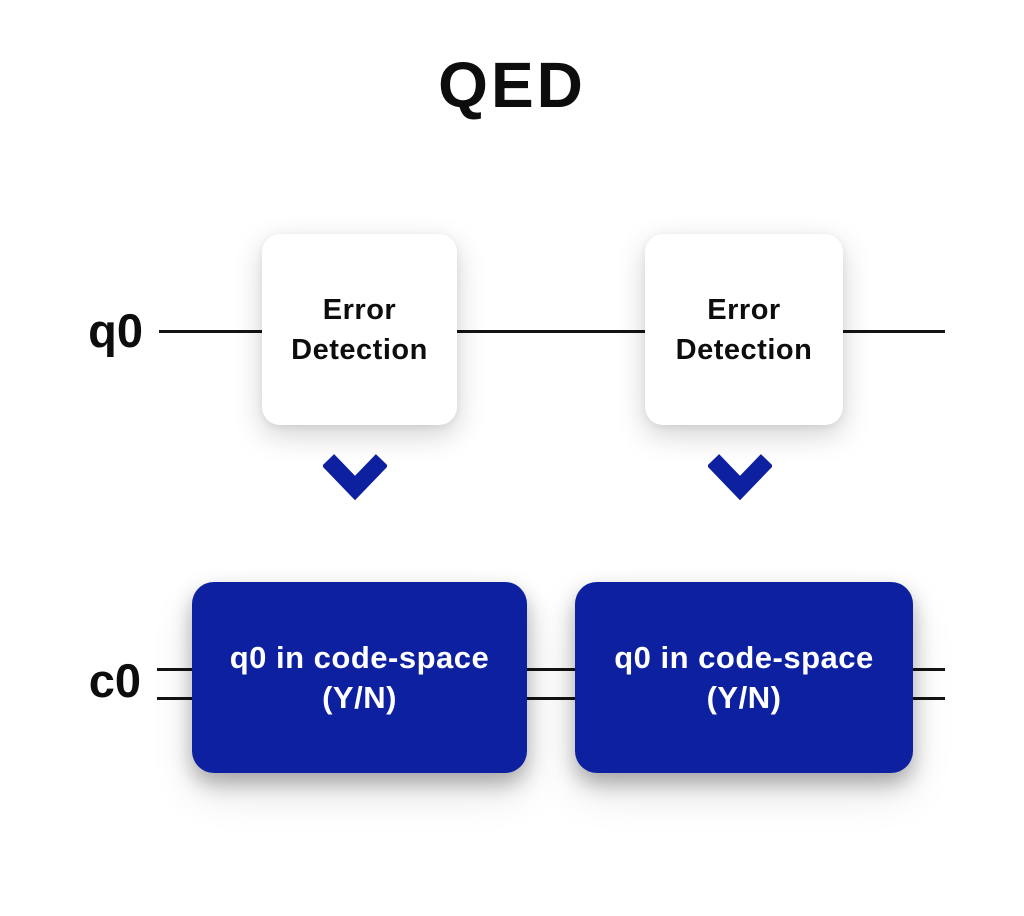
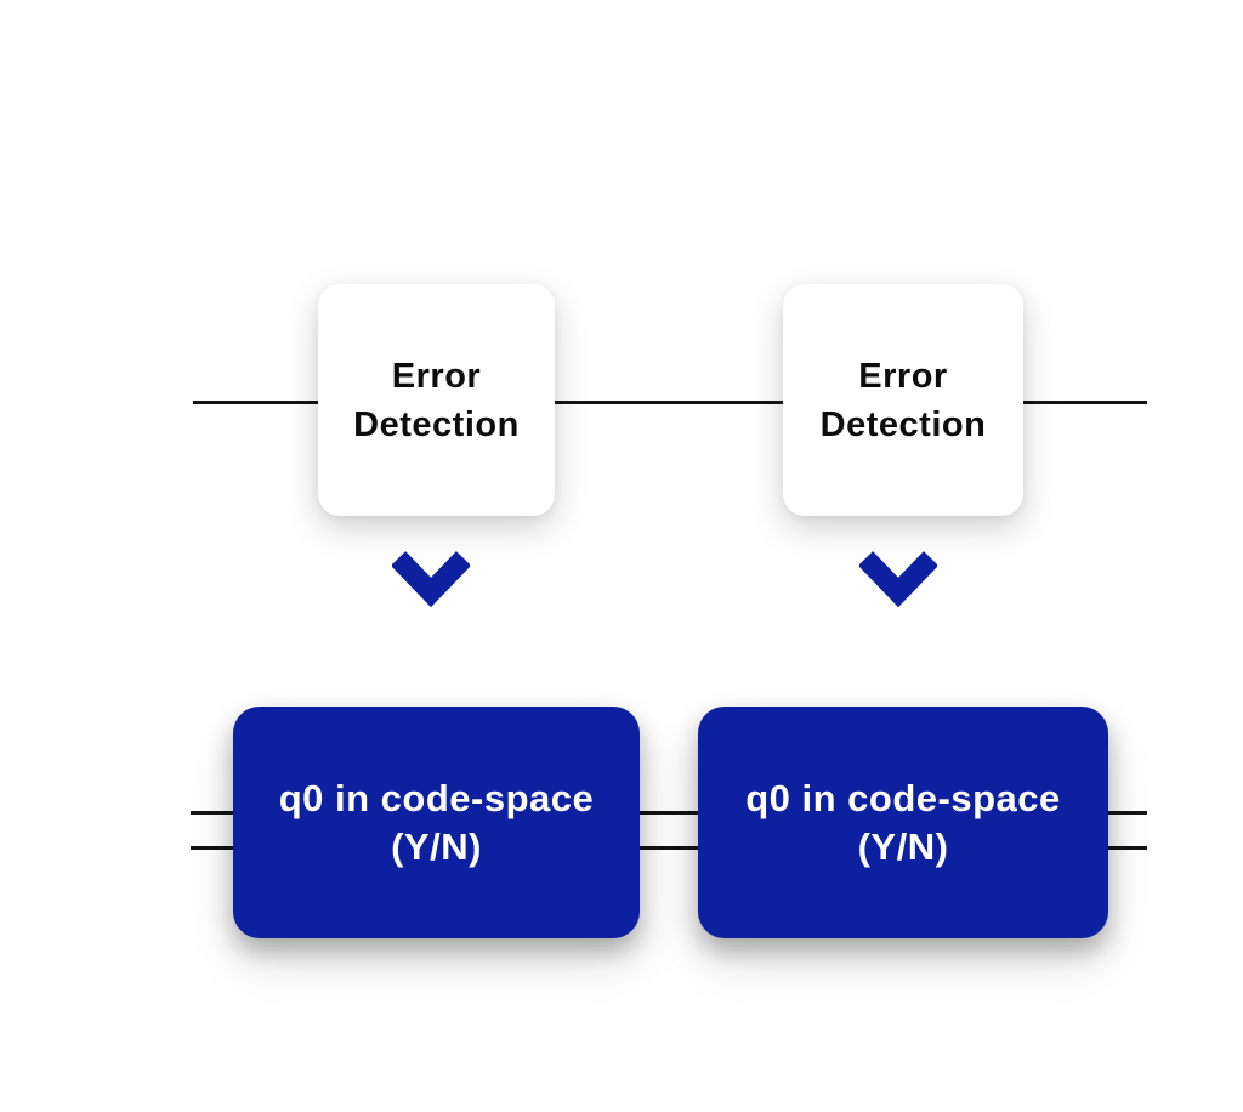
- QED
- q0
- c0
  Error
  Detection
  Error
  Detection
  q0 in code-space
  (Y/N)
  q0 in code-space
  (Y/N)
